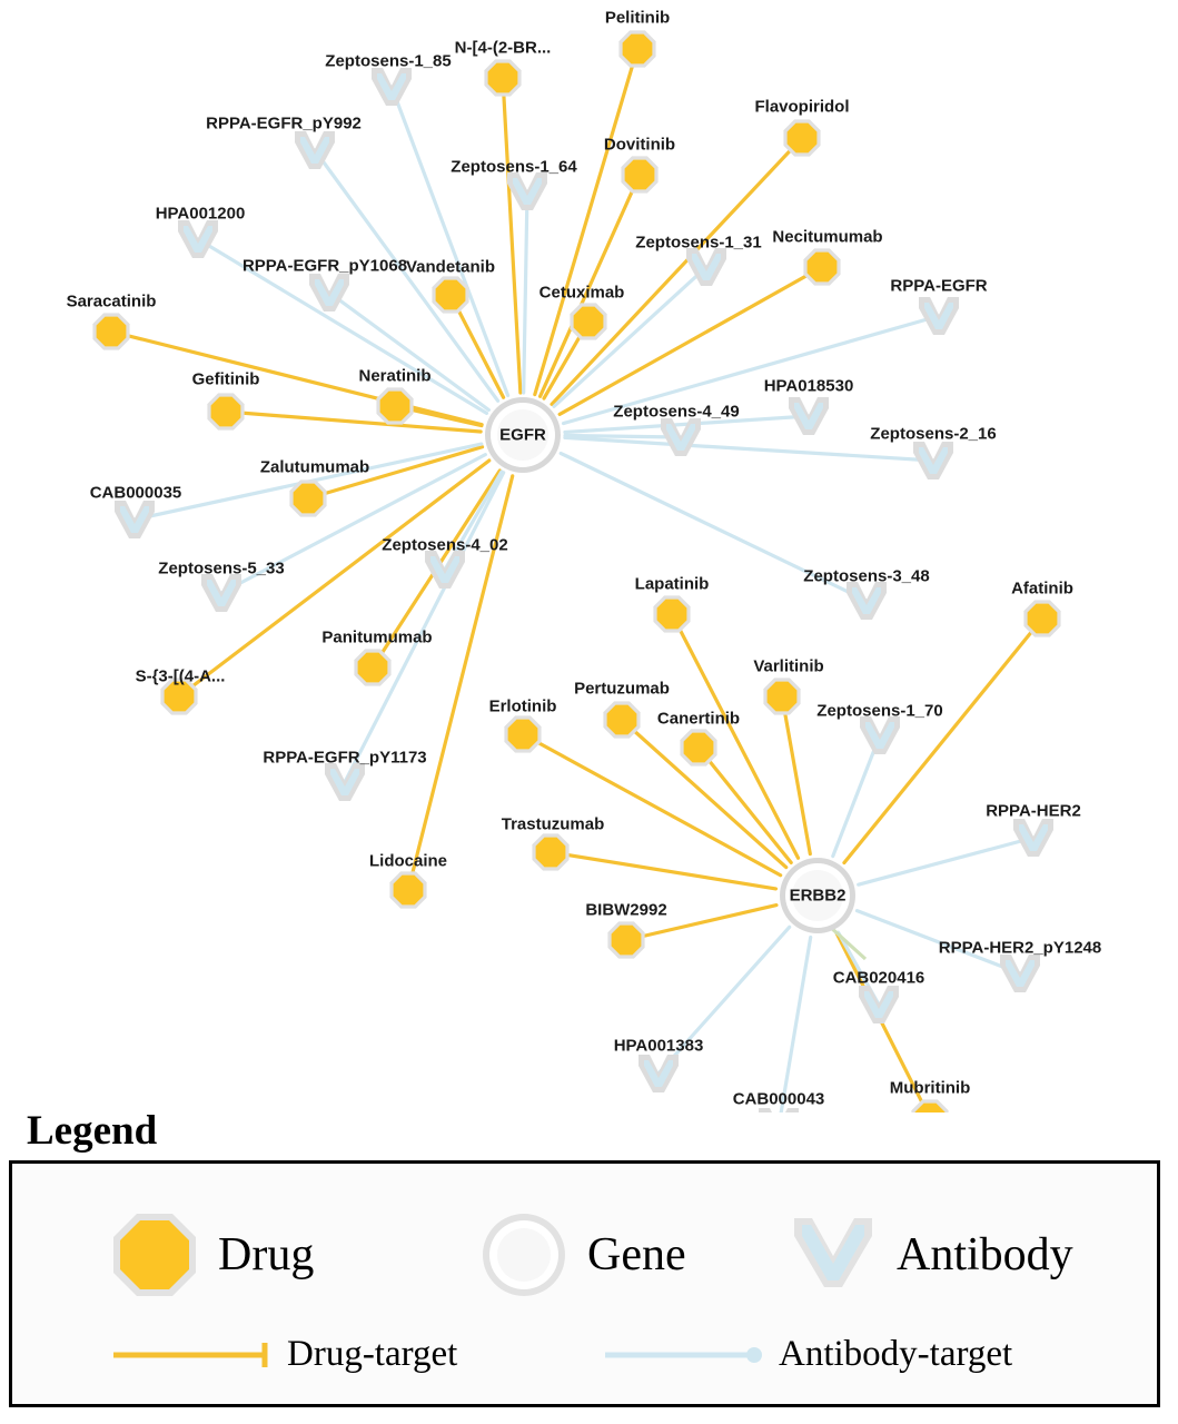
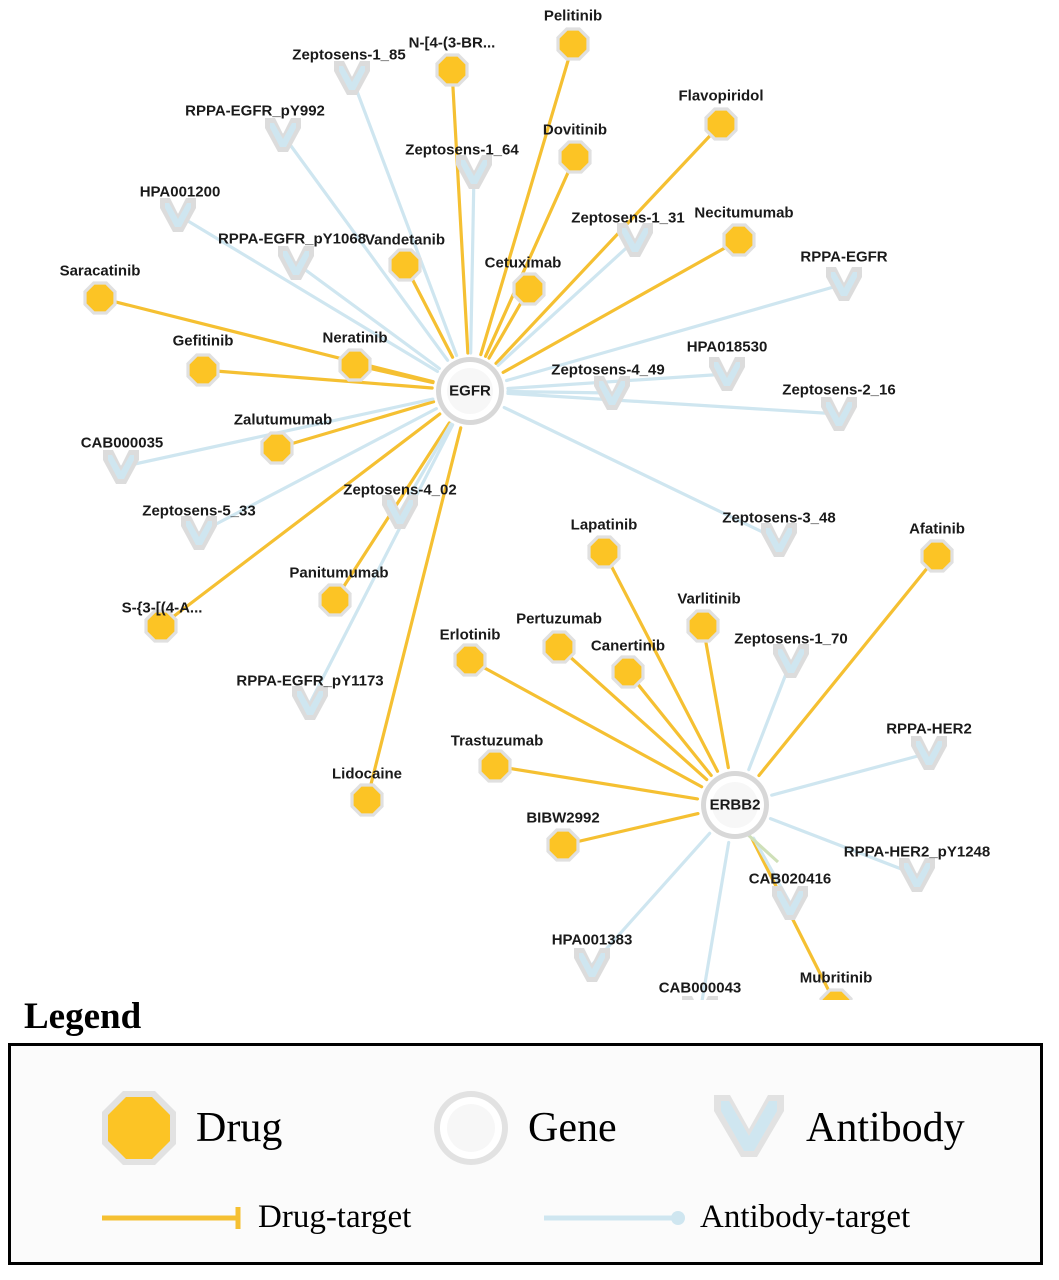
  Pelitinib
- N-[4-(2-BR...
+ N-[4-(3-BR...
  Flavopiridol
  Dovitinib
  Necitumumab
  Vandetanib
  Cetuximab
  Saracatinib
  Neratinib
  Gefitinib
  Zalutumumab
  Lapatinib
  Afatinib
  Panitumumab
  Varlitinib
  S-{3-[(4-A...
  Pertuzumab
  Erlotinib
  Canertinib
  Trastuzumab
  Lidocaine
  BIBW2992
  Mubritinib
  Zeptosens-1_85
  RPPA-EGFR_pY992
  Zeptosens-1_64
  HPA001200
  Zeptosens-1_31
  RPPA-EGFR_pY1068
  RPPA-EGFR
  HPA018530
  Zeptosens-4_49
  Zeptosens-2_16
  CAB000035
  Zeptosens-4_02
  Zeptosens-5_33
  Zeptosens-3_48
  Zeptosens-1_70
  RPPA-EGFR_pY1173
  RPPA-HER2
  RPPA-HER2_pY1248
  CAB020416
  HPA001383
  CAB000043
  EGFR
  ERBB2
  Legend
  Drug
  Gene
  Antibody
  Drug-target
  Antibody-target
